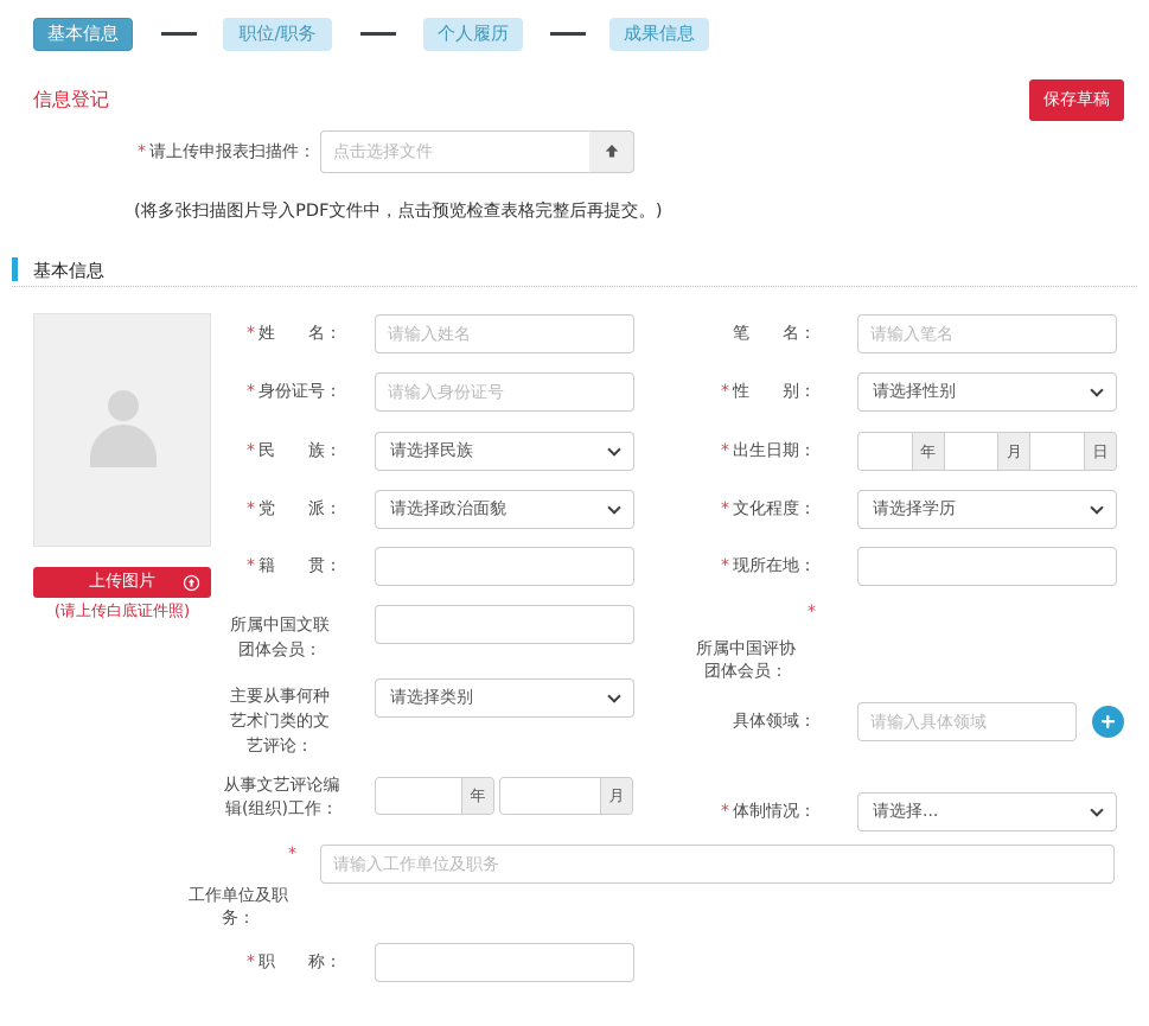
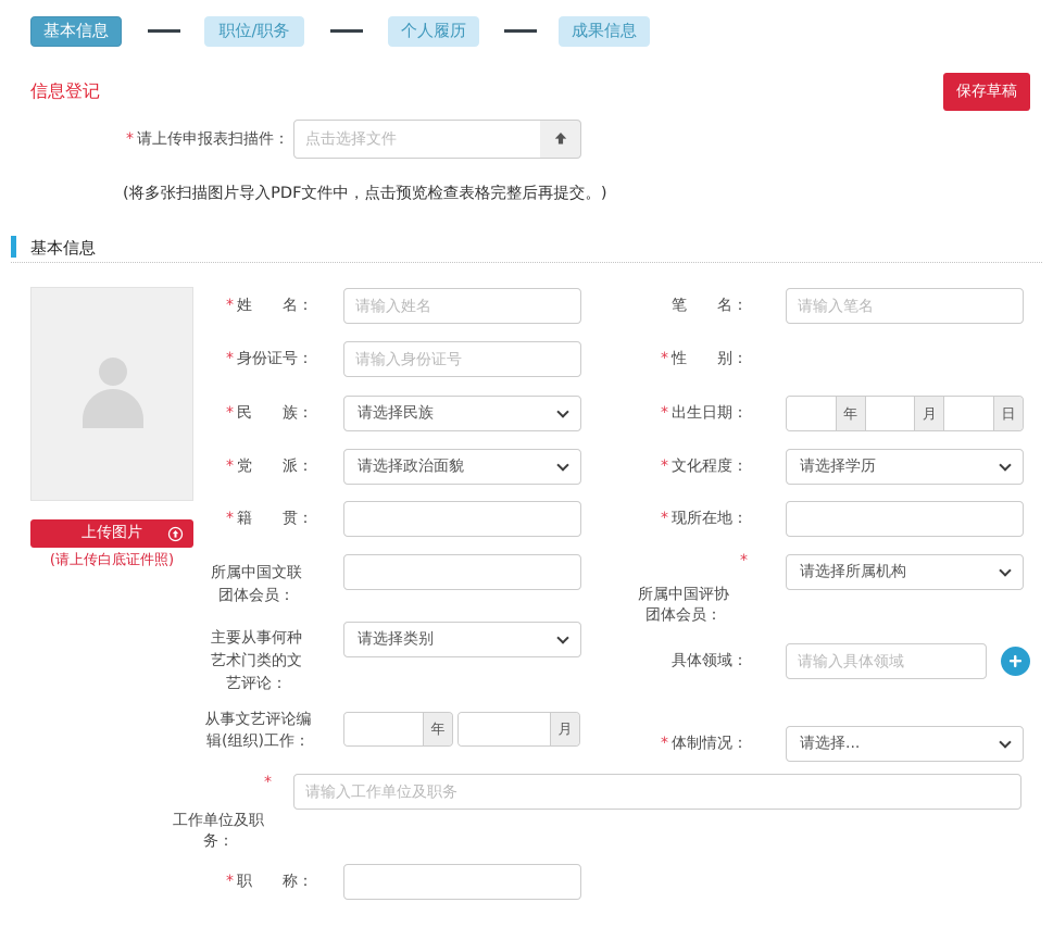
  基本信息
  职位/职务
  个人履历
  成果信息
  信息登记
  保存草稿
  * 请上传申报表扫描件：
  点击选择文件
  (将多张扫描图片导入PDF文件中，点击预览检查表格完整后再提交。)
  基本信息
  上传图片
  (请上传白底证件照)
  * 姓 名：
  请输入姓名
  笔 名：
  请输入笔名
  * 身份证号：
  请输入身份证号
  * 性 别：
- 请选择性别
  * 民 族：
  请选择民族
  * 出生日期：
  年
  月
  日
  * 党 派：
  请选择政治面貌
  * 文化程度：
  请选择学历
  * 籍 贯：
  * 现所在地：
  所属中国文联
  团体会员：
  *
  所属中国评协
  团体会员：
+ 请选择所属机构
  主要从事何种
  艺术门类的文
  艺评论：
  请选择类别
  具体领域：
  请输入具体领域
  从事文艺评论编
  辑(组织)工作：
  年
  月
  * 体制情况：
  请选择...
  *
  工作单位及职
  务：
  请输入工作单位及职务
  * 职 称：
